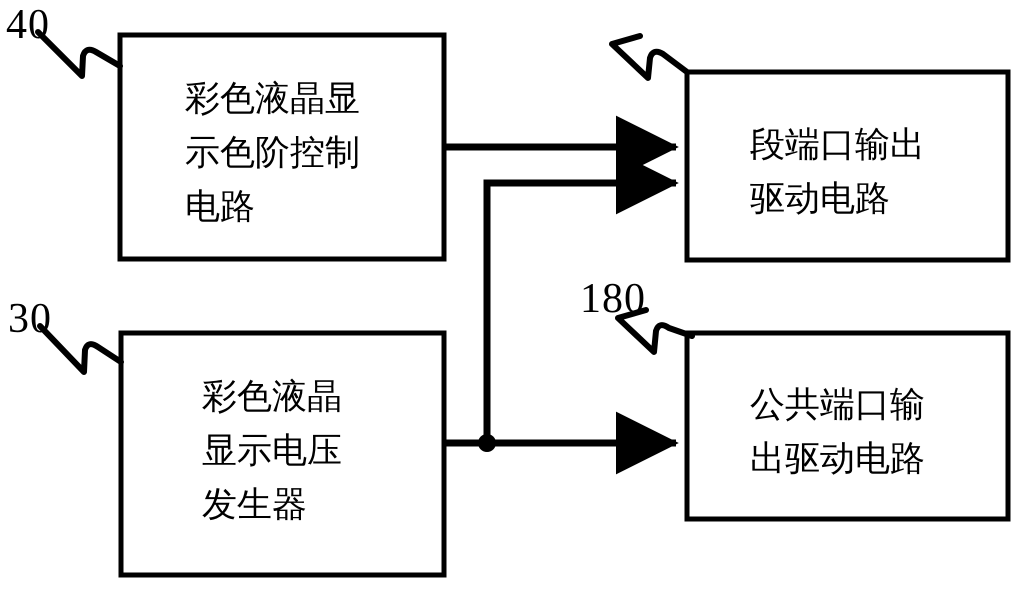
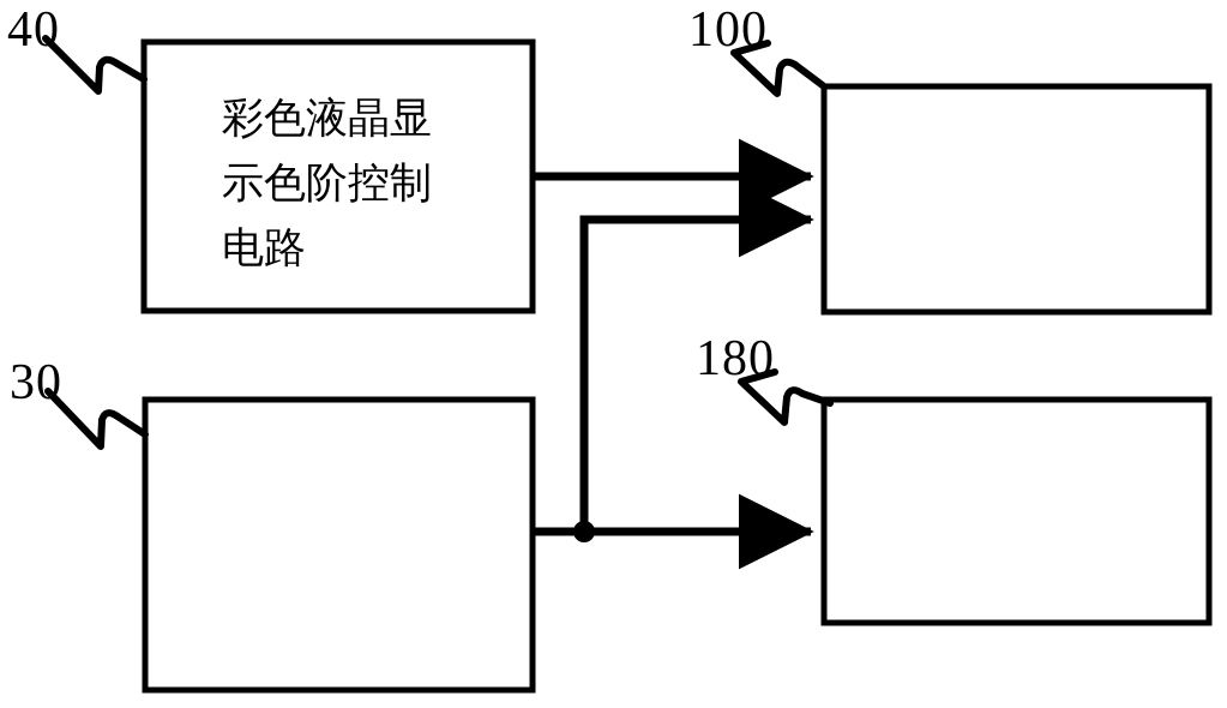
  彩色液晶显
  示色阶控制
  电路
- 彩色液晶
- 显示电压
- 发生器
- 段端口输出
- 驱动电路
- 公共端口输
- 出驱动电路
  40
  30
+ 100
  180
